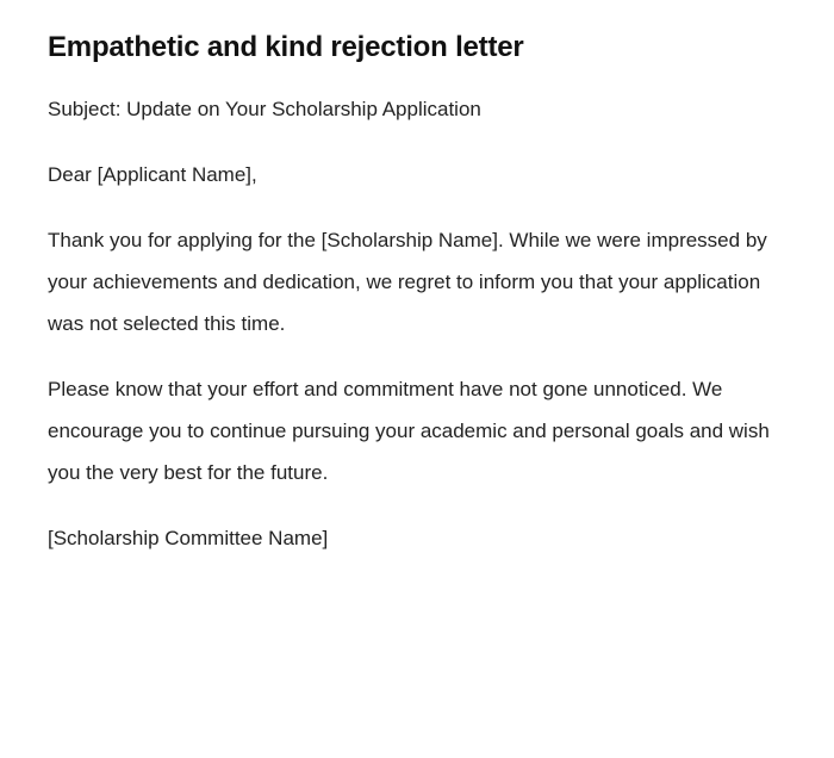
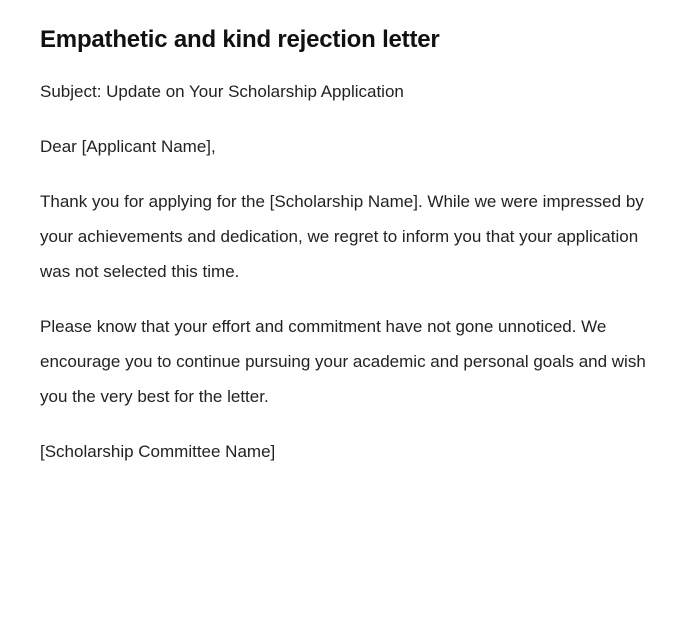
  Empathetic and kind rejection letter
  Subject: Update on Your Scholarship Application
  Dear [Applicant Name],
  Thank you for applying for the [Scholarship Name]. While we were impressed by your achievements and dedication, we regret to inform you that your application was not selected this time.
- Please know that your effort and commitment have not gone unnoticed. We encourage you to continue pursuing your academic and personal goals and wish you the very best for the future.
+ Please know that your effort and commitment have not gone unnoticed. We encourage you to continue pursuing your academic and personal goals and wish you the very best for the letter.
  [Scholarship Committee Name]
